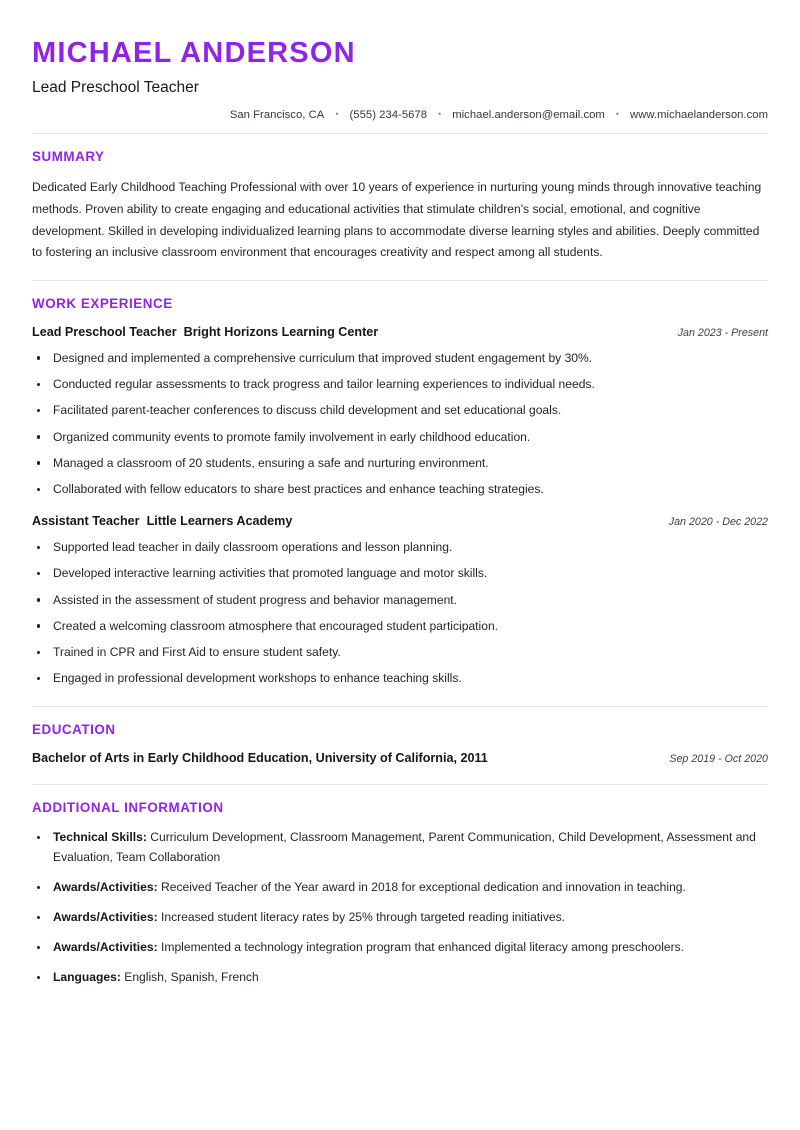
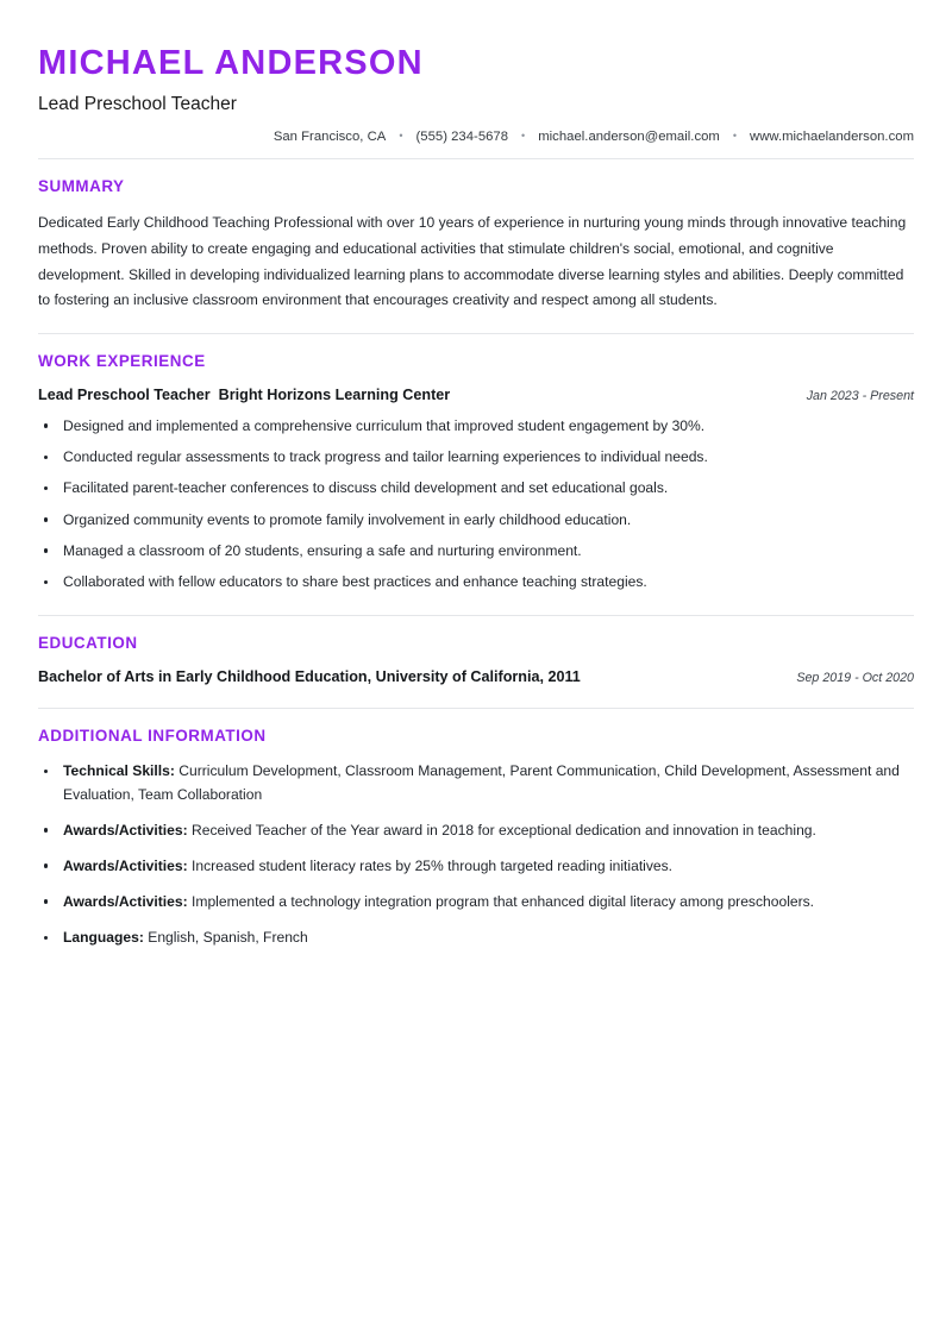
  MICHAEL ANDERSON
  Lead Preschool Teacher
  San Francisco, CA
  •
  (555) 234-5678
  •
  michael.anderson@email.com
  •
  www.michaelanderson.com
  SUMMARY
  Dedicated Early Childhood Teaching Professional with over 10 years of experience in nurturing young minds through innovative teaching methods. Proven ability to create engaging and educational activities that stimulate children's social, emotional, and cognitive development. Skilled in developing individualized learning plans to accommodate diverse learning styles and abilities. Deeply committed to fostering an inclusive classroom environment that encourages creativity and respect among all students.
  WORK EXPERIENCE
  Lead Preschool Teacher Bright Horizons Learning Center
  Jan 2023 - Present
  Designed and implemented a comprehensive curriculum that improved student engagement by 30%.
  Conducted regular assessments to track progress and tailor learning experiences to individual needs.
  Facilitated parent-teacher conferences to discuss child development and set educational goals.
  Organized community events to promote family involvement in early childhood education.
  Managed a classroom of 20 students, ensuring a safe and nurturing environment.
  Collaborated with fellow educators to share best practices and enhance teaching strategies.
- Assistant Teacher Little Learners Academy
- Jan 2020 - Dec 2022
- Supported lead teacher in daily classroom operations and lesson planning.
- Developed interactive learning activities that promoted language and motor skills.
- Assisted in the assessment of student progress and behavior management.
- Created a welcoming classroom atmosphere that encouraged student participation.
- Trained in CPR and First Aid to ensure student safety.
- Engaged in professional development workshops to enhance teaching skills.
  EDUCATION
  Bachelor of Arts in Early Childhood Education, University of California, 2011
  Sep 2019 - Oct 2020
  ADDITIONAL INFORMATION
  Technical Skills: Curriculum Development, Classroom Management, Parent Communication, Child Development, Assessment and Evaluation, Team Collaboration
  Awards/Activities: Received Teacher of the Year award in 2018 for exceptional dedication and innovation in teaching.
  Awards/Activities: Increased student literacy rates by 25% through targeted reading initiatives.
  Awards/Activities: Implemented a technology integration program that enhanced digital literacy among preschoolers.
  Languages: English, Spanish, French
